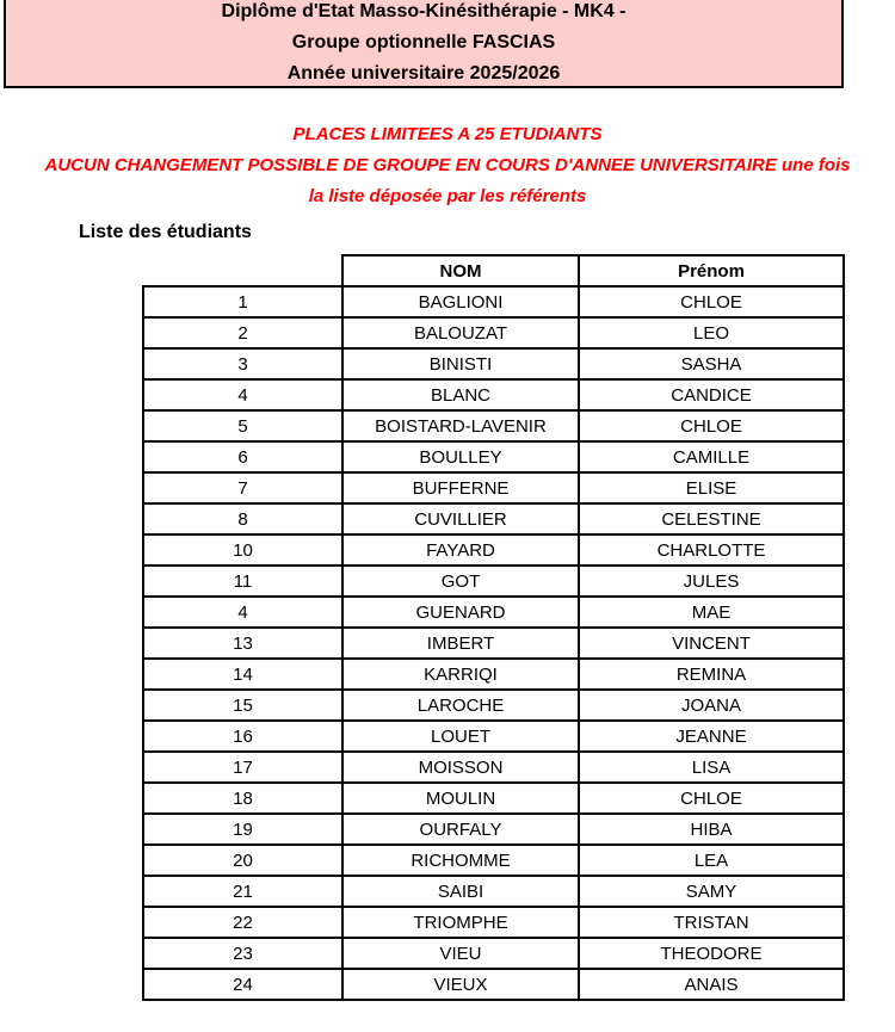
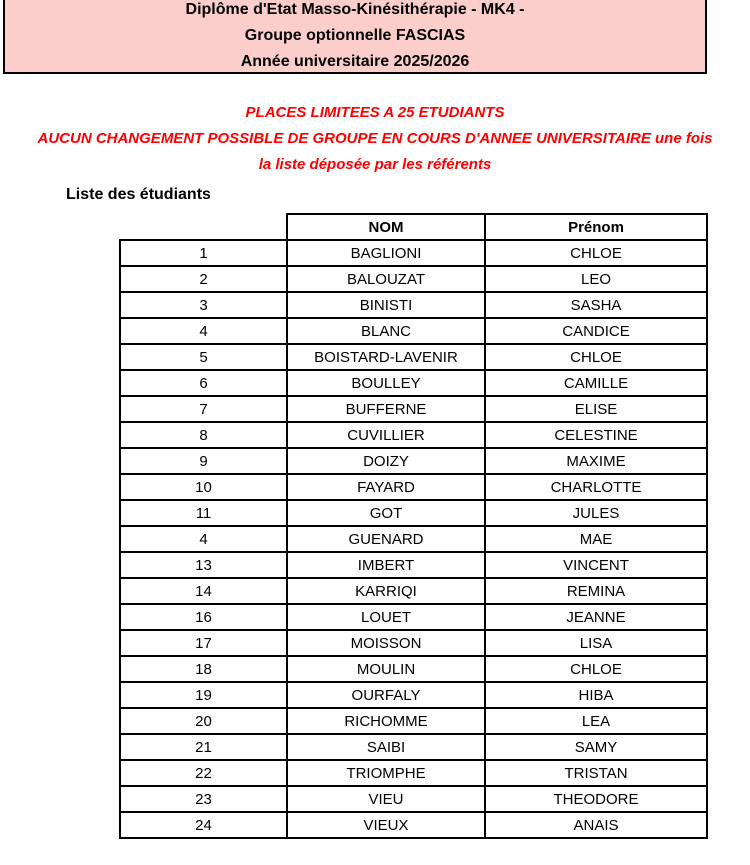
  Diplôme d'Etat Masso-Kinésithérapie - MK4 -
  Groupe optionnelle FASCIAS
  Année universitaire 2025/2026
  PLACES LIMITEES A 25 ETUDIANTS
  AUCUN CHANGEMENT POSSIBLE DE GROUPE EN COURS D'ANNEE UNIVERSITAIRE une fois
  la liste déposée par les référents
  Liste des étudiants
  	NOM	Prénom
  1	BAGLIONI	CHLOE
  2	BALOUZAT	LEO
  3	BINISTI	SASHA
  4	BLANC	CANDICE
  5	BOISTARD-LAVENIR	CHLOE
  6	BOULLEY	CAMILLE
  7	BUFFERNE	ELISE
  8	CUVILLIER	CELESTINE
+ 9	DOIZY	MAXIME
  10	FAYARD	CHARLOTTE
  11	GOT	JULES
  4	GUENARD	MAE
  13	IMBERT	VINCENT
  14	KARRIQI	REMINA
- 15	LAROCHE	JOANA
  16	LOUET	JEANNE
  17	MOISSON	LISA
  18	MOULIN	CHLOE
  19	OURFALY	HIBA
  20	RICHOMME	LEA
  21	SAIBI	SAMY
  22	TRIOMPHE	TRISTAN
  23	VIEU	THEODORE
  24	VIEUX	ANAIS
